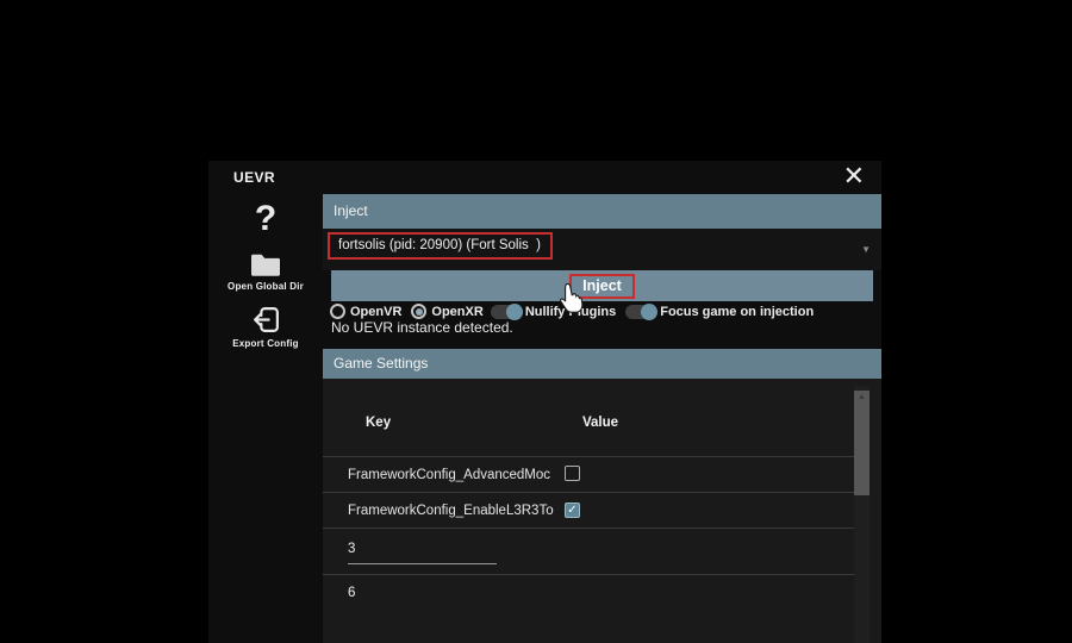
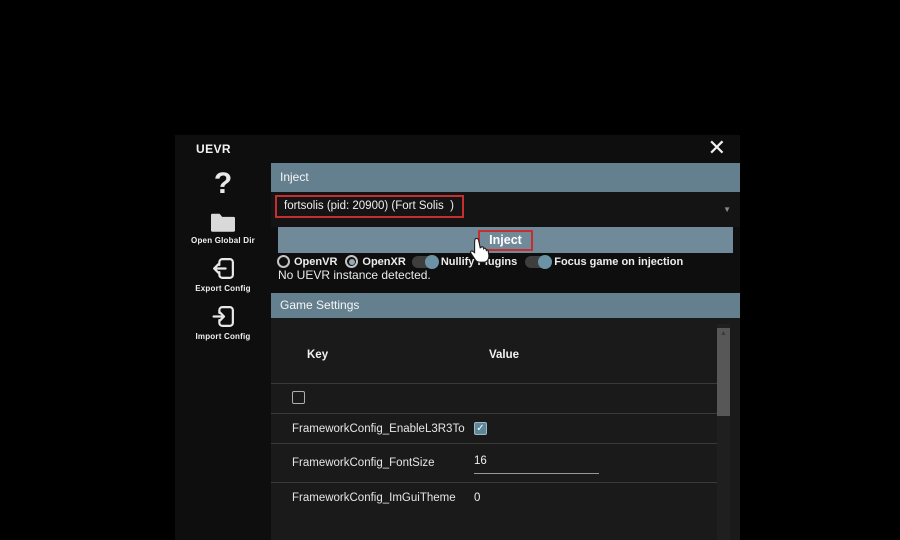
  UEVR
  ✕
  ?
  Open Global Dir
  Export Config
+ Import Config
  Inject
  fortsolis (pid: 20900) (Fort Solis )
  ▼
  Inject
  OpenVR
  OpenXR
  Nullifyugins
  Focus game on injection
  No UEVR instance detected.
  Game Settings
  Key
  Value
- FrameworkConfig_AdvancedMoc
  FrameworkConfig_EnableL3R3To
  ✓
+ FrameworkConfig_FontSize
- 3
+ 16
+ FrameworkConfig_ImGuiTheme
- 6
+ 0
